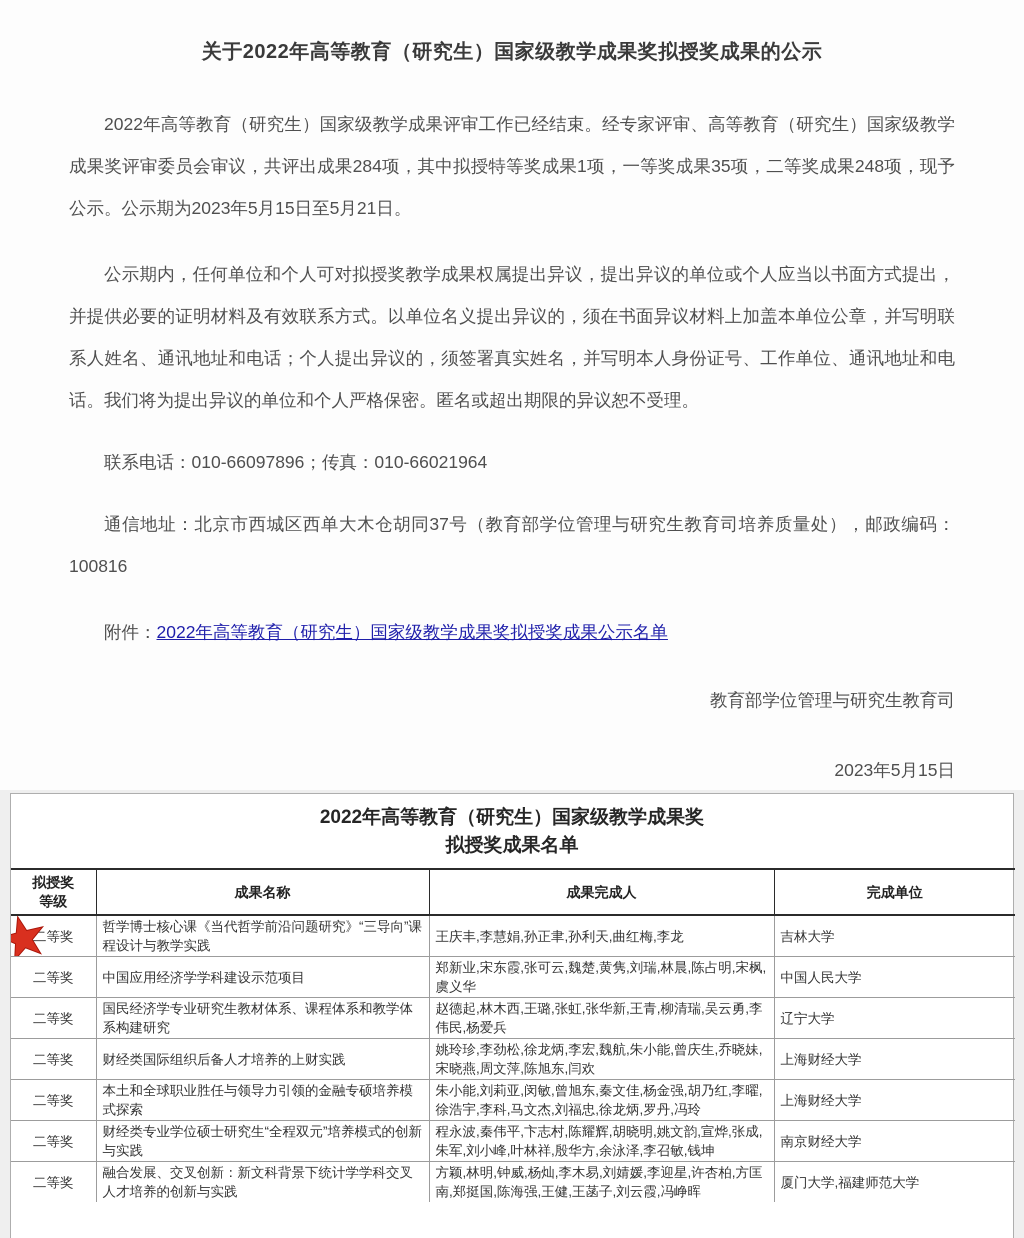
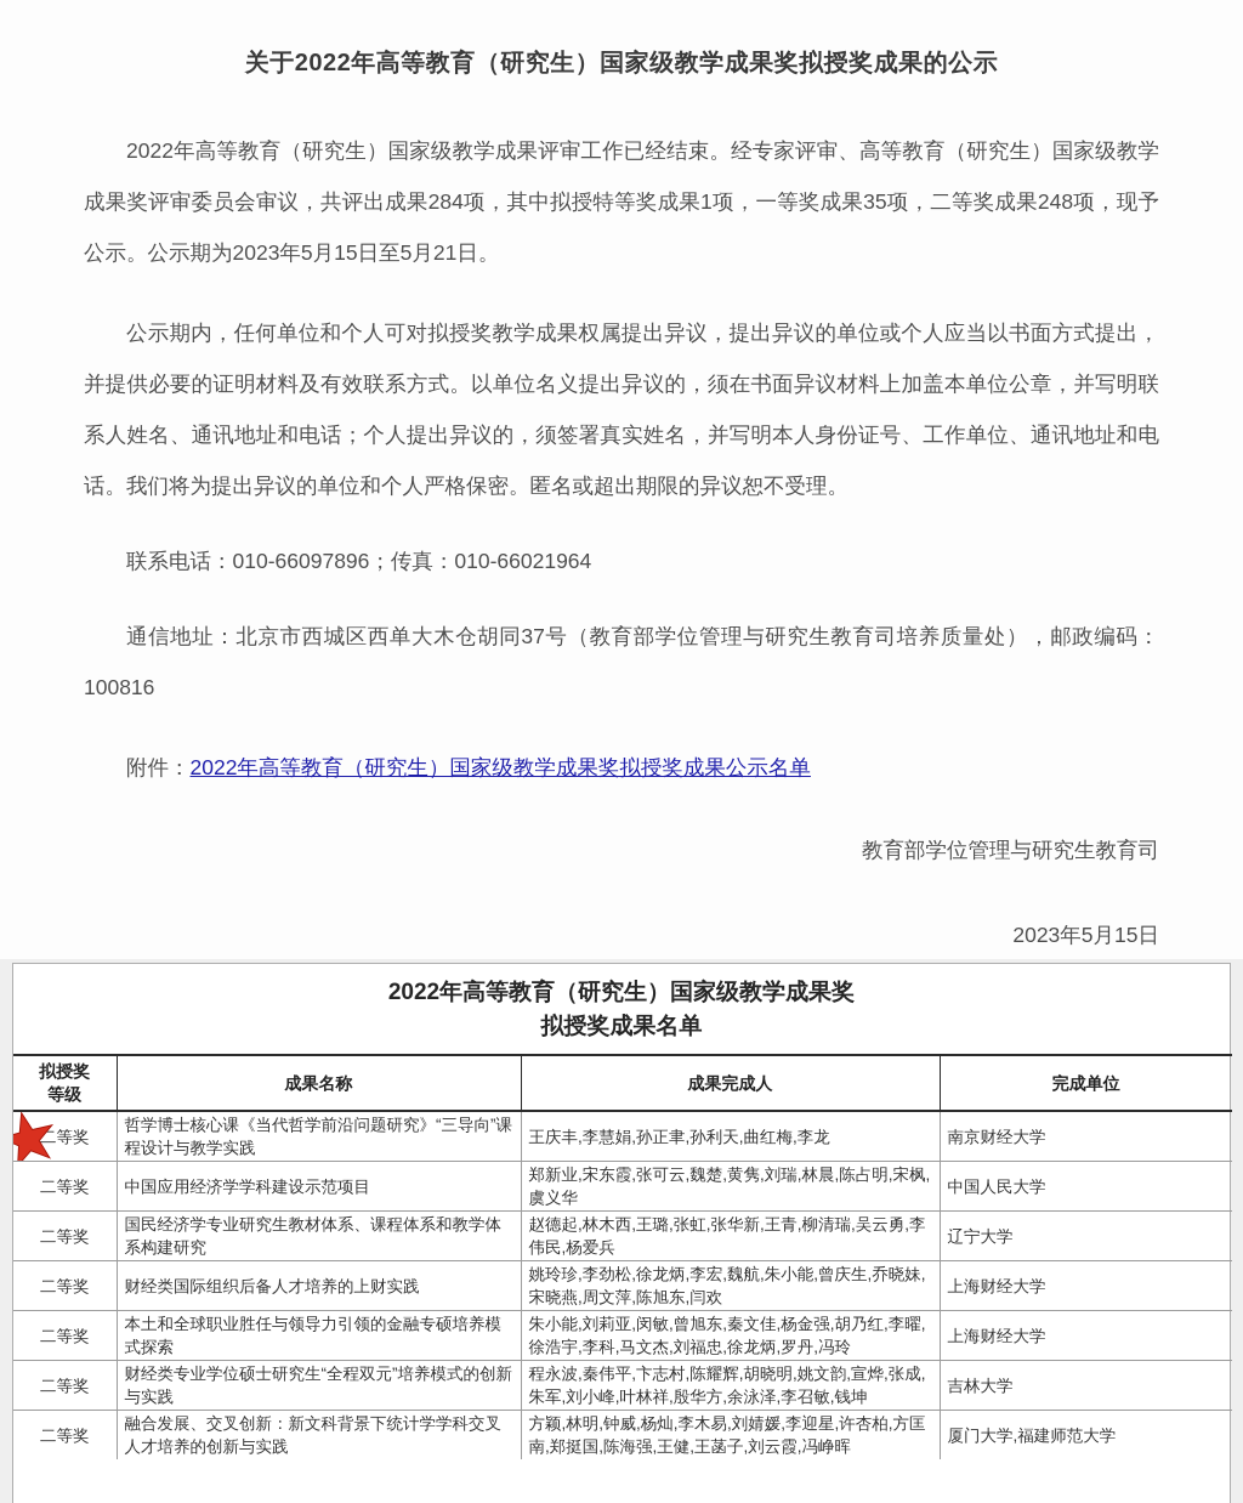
  关于2022年高等教育（研究生）国家级教学成果奖拟授奖成果的公示
  2022年高等教育（研究生）国家级教学成果评审工作已经结束。经专家评审、高等教育（研究生）国家级教学成果奖评审委员会审议，共评出成果284项，其中拟授特等奖成果1项，一等奖成果35项，二等奖成果248项，现予公示。公示期为2023年5月15日至5月21日。
  公示期内，任何单位和个人可对拟授奖教学成果权属提出异议，提出异议的单位或个人应当以书面方式提出，并提供必要的证明材料及有效联系方式。以单位名义提出异议的，须在书面异议材料上加盖本单位公章，并写明联系人姓名、通讯地址和电话；个人提出异议的，须签署真实姓名，并写明本人身份证号、工作单位、通讯地址和电话。我们将为提出异议的单位和个人严格保密。匿名或超出期限的异议恕不受理。
  联系电话：010-66097896；传真：010-66021964
  通信地址：北京市西城区西单大木仓胡同37号（教育部学位管理与研究生教育司培养质量处），邮政编码：100816
  附件：2022年高等教育（研究生）国家级教学成果奖拟授奖成果公示名单
  教育部学位管理与研究生教育司
  2023年5月15日
  2022年高等教育（研究生）国家级教学成果奖
  拟授奖成果名单
  拟授奖等级	成果名称	成果完成人	完成单位
- 二等奖	哲学博士核心课《当代哲学前沿问题研究》“三导向”课程设计与教学实践	王庆丰,李慧娟,孙正聿,孙利天,曲红梅,李龙	吉林大学
+ 二等奖	哲学博士核心课《当代哲学前沿问题研究》“三导向”课程设计与教学实践	王庆丰,李慧娟,孙正聿,孙利天,曲红梅,李龙	南京财经大学
  二等奖	中国应用经济学学科建设示范项目	郑新业,宋东霞,张可云,魏楚,黄隽,刘瑞,林晨,陈占明,宋枫,虞义华	中国人民大学
  二等奖	国民经济学专业研究生教材体系、课程体系和教学体系构建研究	赵德起,林木西,王璐,张虹,张华新,王青,柳清瑞,吴云勇,李伟民,杨爱兵	辽宁大学
  二等奖	财经类国际组织后备人才培养的上财实践	姚玲珍,李劲松,徐龙炳,李宏,魏航,朱小能,曾庆生,乔晓妹,宋晓燕,周文萍,陈旭东,闫欢	上海财经大学
  二等奖	本土和全球职业胜任与领导力引领的金融专硕培养模式探索	朱小能,刘莉亚,闵敏,曾旭东,秦文佳,杨金强,胡乃红,李曜,徐浩宇,李科,马文杰,刘福忠,徐龙炳,罗丹,冯玲	上海财经大学
- 二等奖	财经类专业学位硕士研究生“全程双元”培养模式的创新与实践	程永波,秦伟平,卞志村,陈耀辉,胡晓明,姚文韵,宣烨,张成,朱军,刘小峰,叶林祥,殷华方,余泳泽,李召敏,钱坤	南京财经大学
+ 二等奖	财经类专业学位硕士研究生“全程双元”培养模式的创新与实践	程永波,秦伟平,卞志村,陈耀辉,胡晓明,姚文韵,宣烨,张成,朱军,刘小峰,叶林祥,殷华方,余泳泽,李召敏,钱坤	吉林大学
  二等奖	融合发展、交叉创新：新文科背景下统计学学科交叉人才培养的创新与实践	方颖,林明,钟威,杨灿,李木易,刘婧媛,李迎星,许杏柏,方匡南,郑挺国,陈海强,王健,王菡子,刘云霞,冯峥晖	厦门大学,福建师范大学
